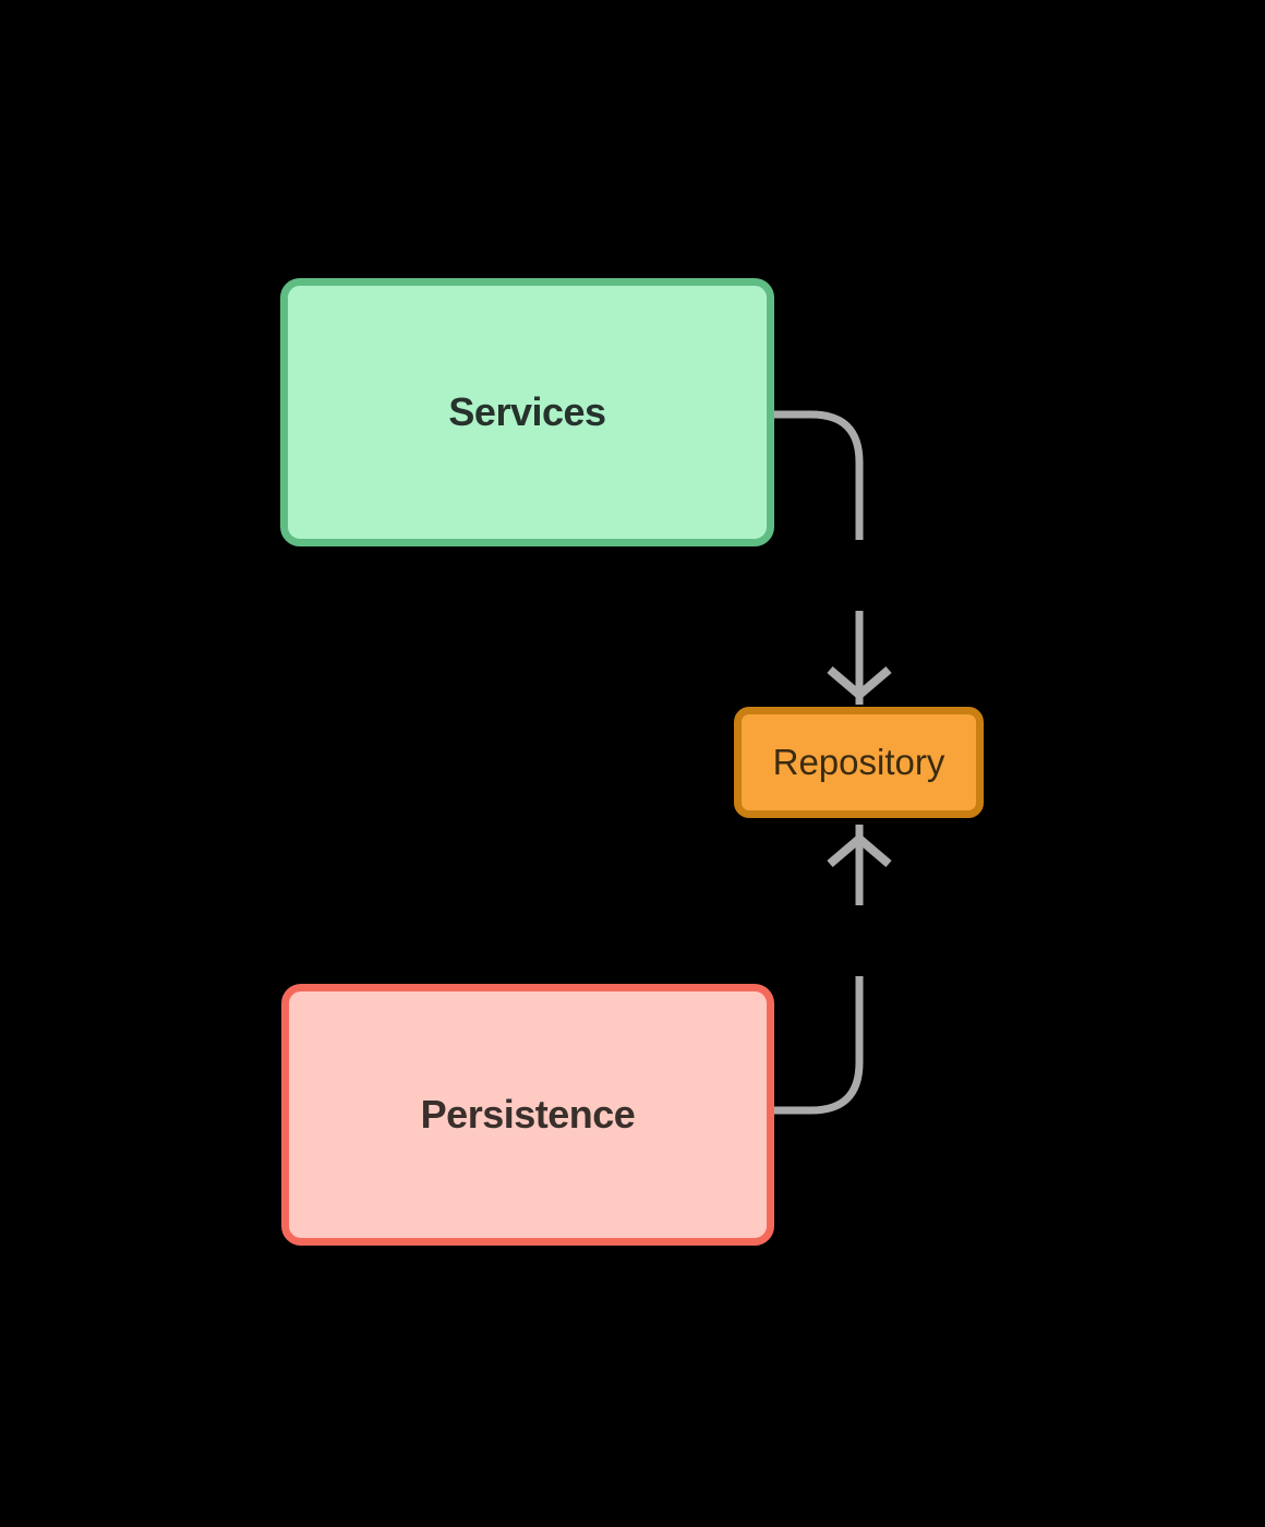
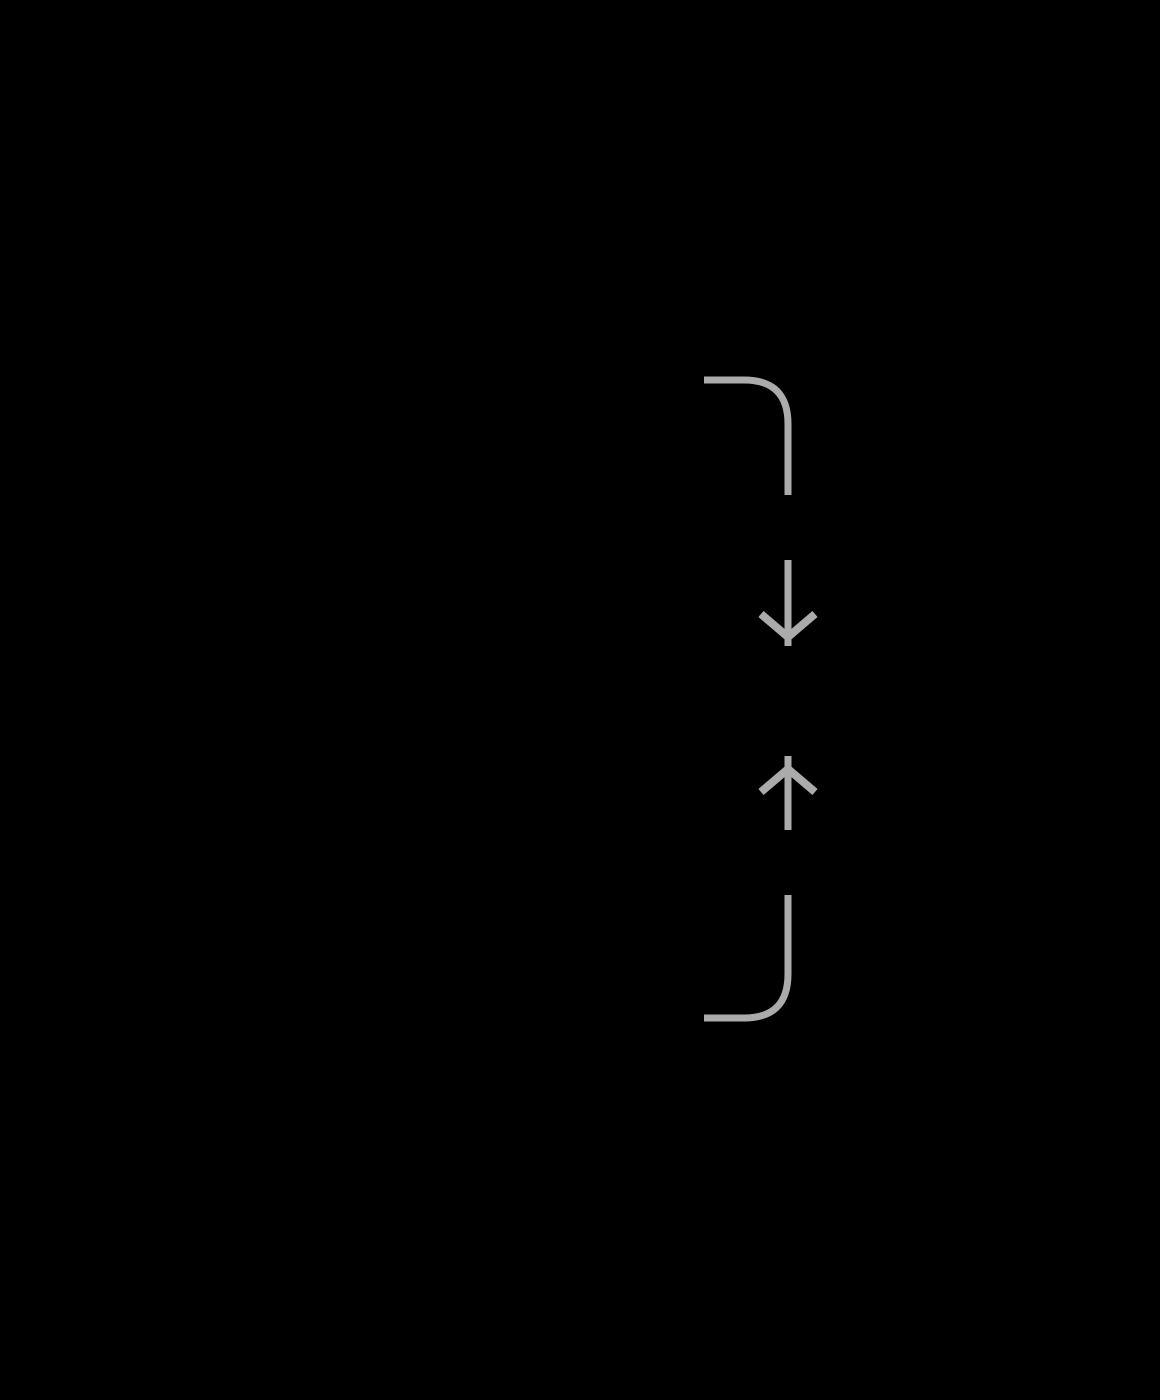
- Services
- Repository
- Persistence
